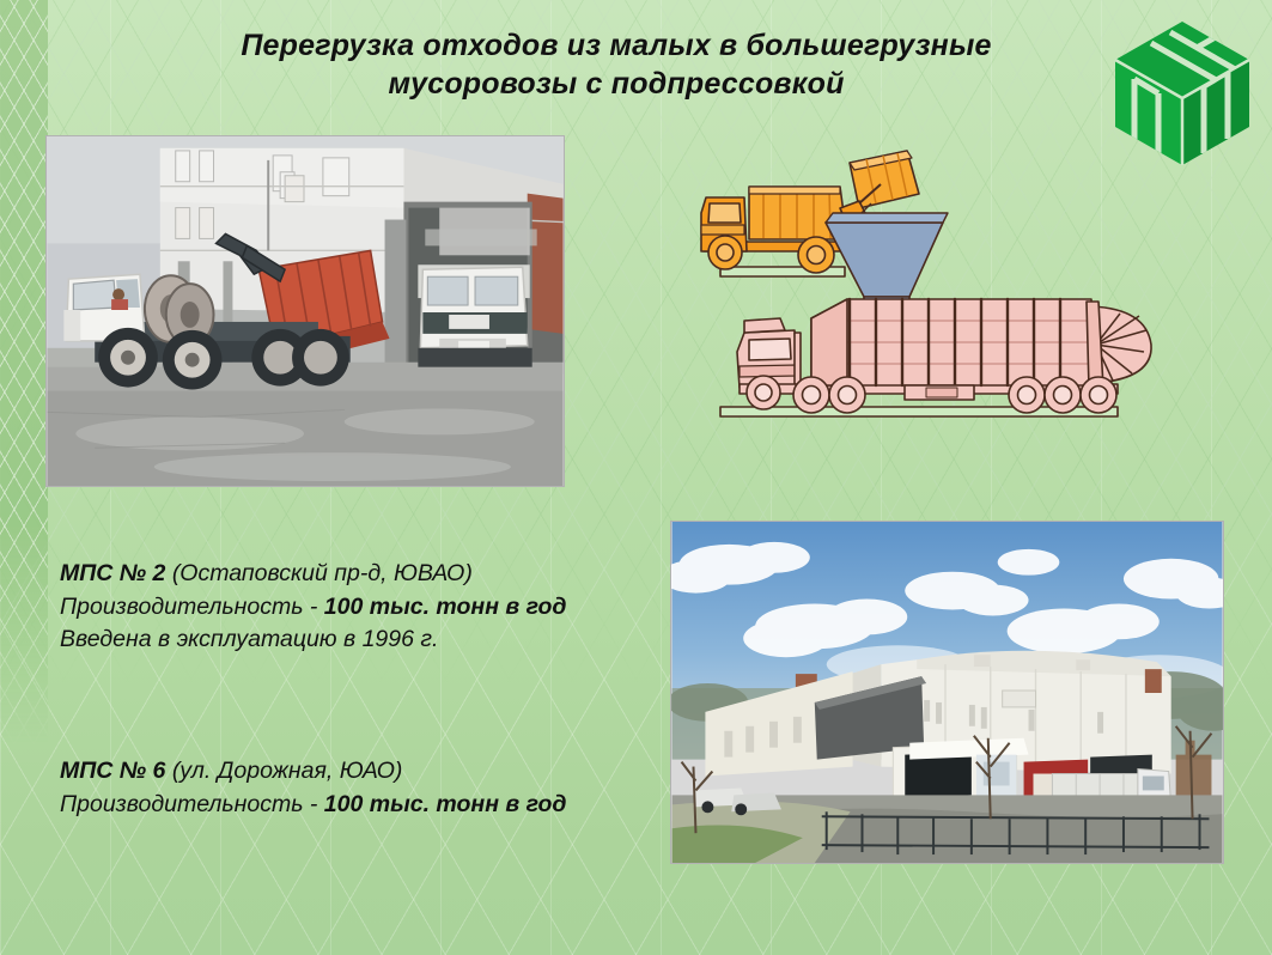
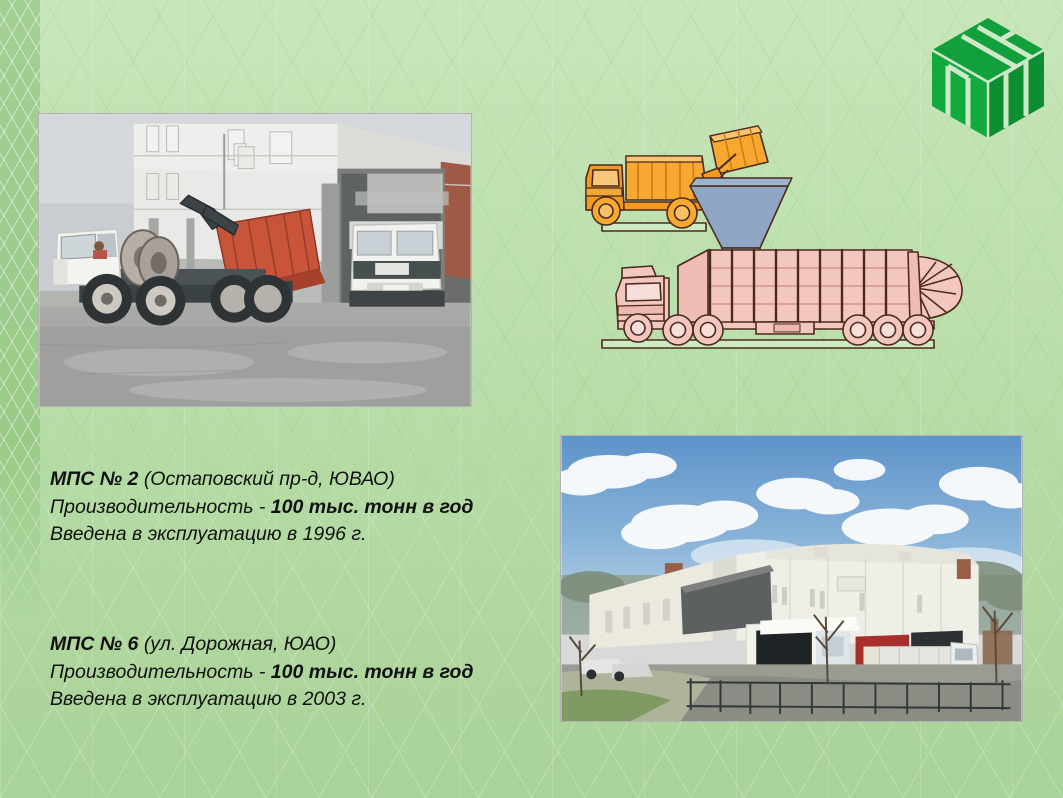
- Перегрузка отходов из малых в большегрузные мусоровозы с подпрессовкой
  МПС № 2 (Остаповский пр-д, ЮВАО)
  Производительность - 100 тыс. тонн в год
  Введена в эксплуатацию в 1996 г.
  МПС № 6 (ул. Дорожная, ЮАО)
  Производительность - 100 тыс. тонн в год
+ Введена в эксплуатацию в 2003 г.
